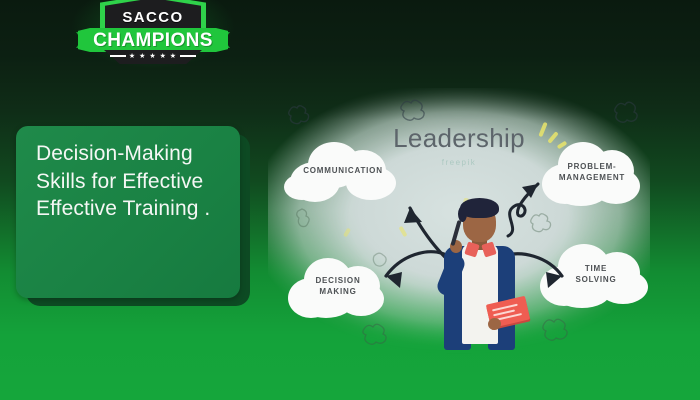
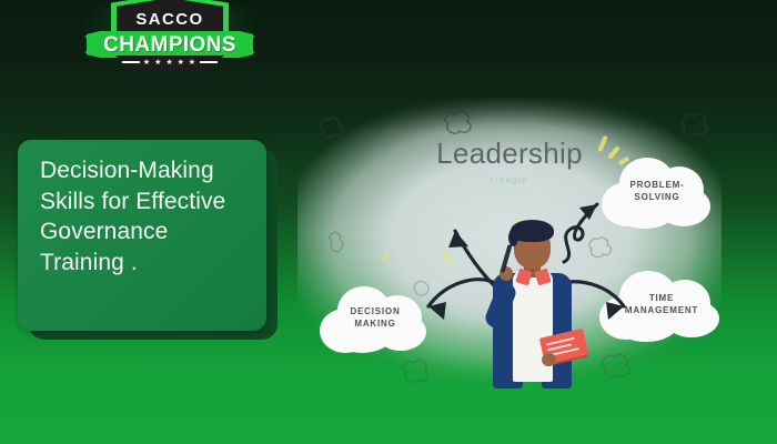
  SACCO
  CHAMPIONS
  Leadership
  freepik
- COMMUNICATION
  PROBLEM-
- MANAGEMENT
+ SOLVING
  DECISION
  MAKING
  TIME
- SOLVING
+ MANAGEMENT
- Decision-Making Skills for Effective Effective Training .
+ Decision-Making Skills for Effective Governance Training .
